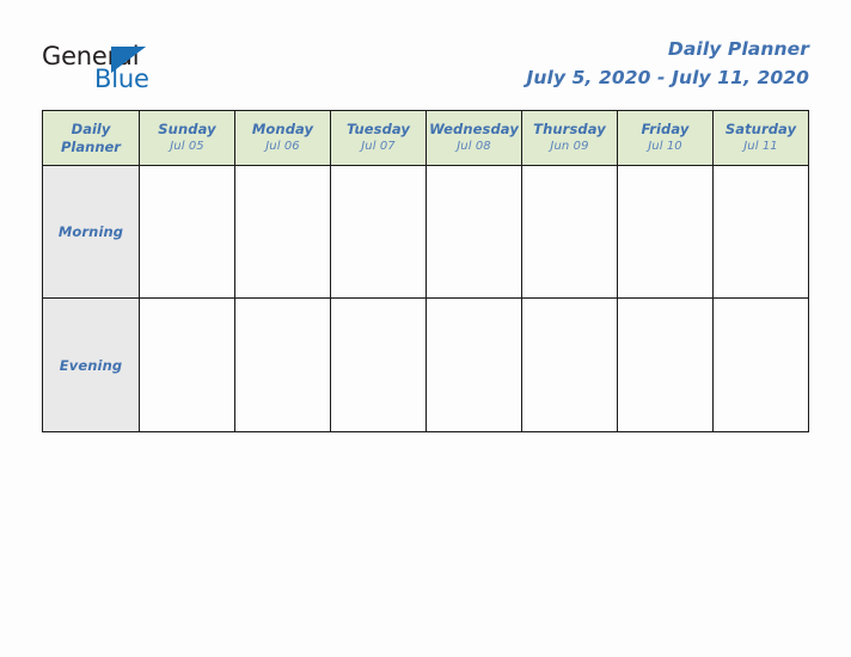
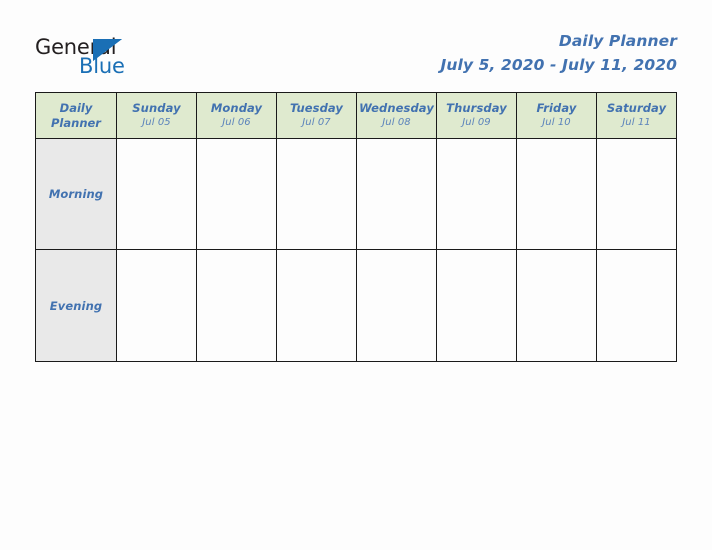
  Genel
  Blue
  Daily Planner
  July 5, 2020 - July 11, 2020
- Daily Planner	Sunday Jul 05	Monday Jul 06	Tuesday Jul 07	Wednesday Jul 08	Thursday Jun 09	Friday Jul 10	Saturday Jul 11
+ Daily Planner	Sunday Jul 05	Monday Jul 06	Tuesday Jul 07	Wednesday Jul 08	Thursday Jul 09	Friday Jul 10	Saturday Jul 11
  Morning
  Evening
